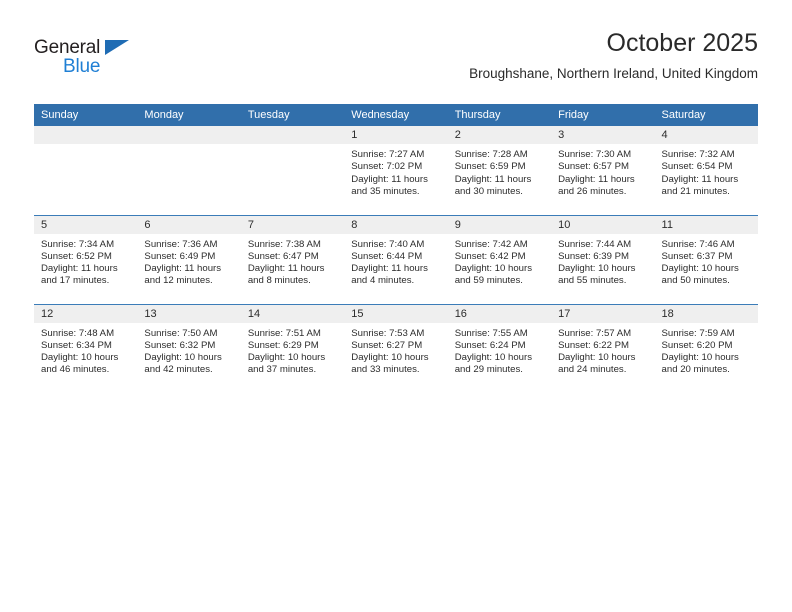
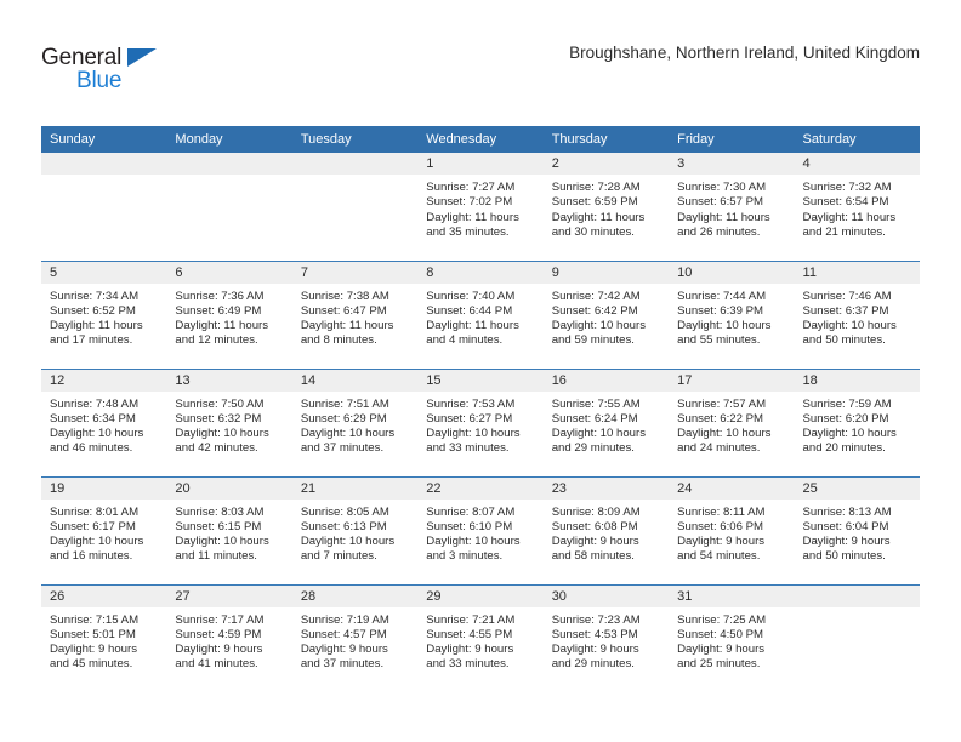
  General
  Blue
- October 2025
  Broughshane, Northern Ireland, United Kingdom
  Sunday	Monday	Tuesday	Wednesday	Thursday	Friday	Saturday
  			1Sunrise: 7:27 AMSunset: 7:02 PMDaylight: 11 hoursand 35 minutes.	2Sunrise: 7:28 AMSunset: 6:59 PMDaylight: 11 hoursand 30 minutes.	3Sunrise: 7:30 AMSunset: 6:57 PMDaylight: 11 hoursand 26 minutes.	4Sunrise: 7:32 AMSunset: 6:54 PMDaylight: 11 hoursand 21 minutes.
  5Sunrise: 7:34 AMSunset: 6:52 PMDaylight: 11 hoursand 17 minutes.	6Sunrise: 7:36 AMSunset: 6:49 PMDaylight: 11 hoursand 12 minutes.	7Sunrise: 7:38 AMSunset: 6:47 PMDaylight: 11 hoursand 8 minutes.	8Sunrise: 7:40 AMSunset: 6:44 PMDaylight: 11 hoursand 4 minutes.	9Sunrise: 7:42 AMSunset: 6:42 PMDaylight: 10 hoursand 59 minutes.	10Sunrise: 7:44 AMSunset: 6:39 PMDaylight: 10 hoursand 55 minutes.	11Sunrise: 7:46 AMSunset: 6:37 PMDaylight: 10 hoursand 50 minutes.
  12Sunrise: 7:48 AMSunset: 6:34 PMDaylight: 10 hoursand 46 minutes.	13Sunrise: 7:50 AMSunset: 6:32 PMDaylight: 10 hoursand 42 minutes.	14Sunrise: 7:51 AMSunset: 6:29 PMDaylight: 10 hoursand 37 minutes.	15Sunrise: 7:53 AMSunset: 6:27 PMDaylight: 10 hoursand 33 minutes.	16Sunrise: 7:55 AMSunset: 6:24 PMDaylight: 10 hoursand 29 minutes.	17Sunrise: 7:57 AMSunset: 6:22 PMDaylight: 10 hoursand 24 minutes.	18Sunrise: 7:59 AMSunset: 6:20 PMDaylight: 10 hoursand 20 minutes.
+ 19Sunrise: 8:01 AMSunset: 6:17 PMDaylight: 10 hoursand 16 minutes.	20Sunrise: 8:03 AMSunset: 6:15 PMDaylight: 10 hoursand 11 minutes.	21Sunrise: 8:05 AMSunset: 6:13 PMDaylight: 10 hoursand 7 minutes.	22Sunrise: 8:07 AMSunset: 6:10 PMDaylight: 10 hoursand 3 minutes.	23Sunrise: 8:09 AMSunset: 6:08 PMDaylight: 9 hoursand 58 minutes.	24Sunrise: 8:11 AMSunset: 6:06 PMDaylight: 9 hoursand 54 minutes.	25Sunrise: 8:13 AMSunset: 6:04 PMDaylight: 9 hoursand 50 minutes.
+ 26Sunrise: 7:15 AMSunset: 5:01 PMDaylight: 9 hoursand 45 minutes.	27Sunrise: 7:17 AMSunset: 4:59 PMDaylight: 9 hoursand 41 minutes.	28Sunrise: 7:19 AMSunset: 4:57 PMDaylight: 9 hoursand 37 minutes.	29Sunrise: 7:21 AMSunset: 4:55 PMDaylight: 9 hoursand 33 minutes.	30Sunrise: 7:23 AMSunset: 4:53 PMDaylight: 9 hoursand 29 minutes.	31Sunrise: 7:25 AMSunset: 4:50 PMDaylight: 9 hoursand 25 minutes.
